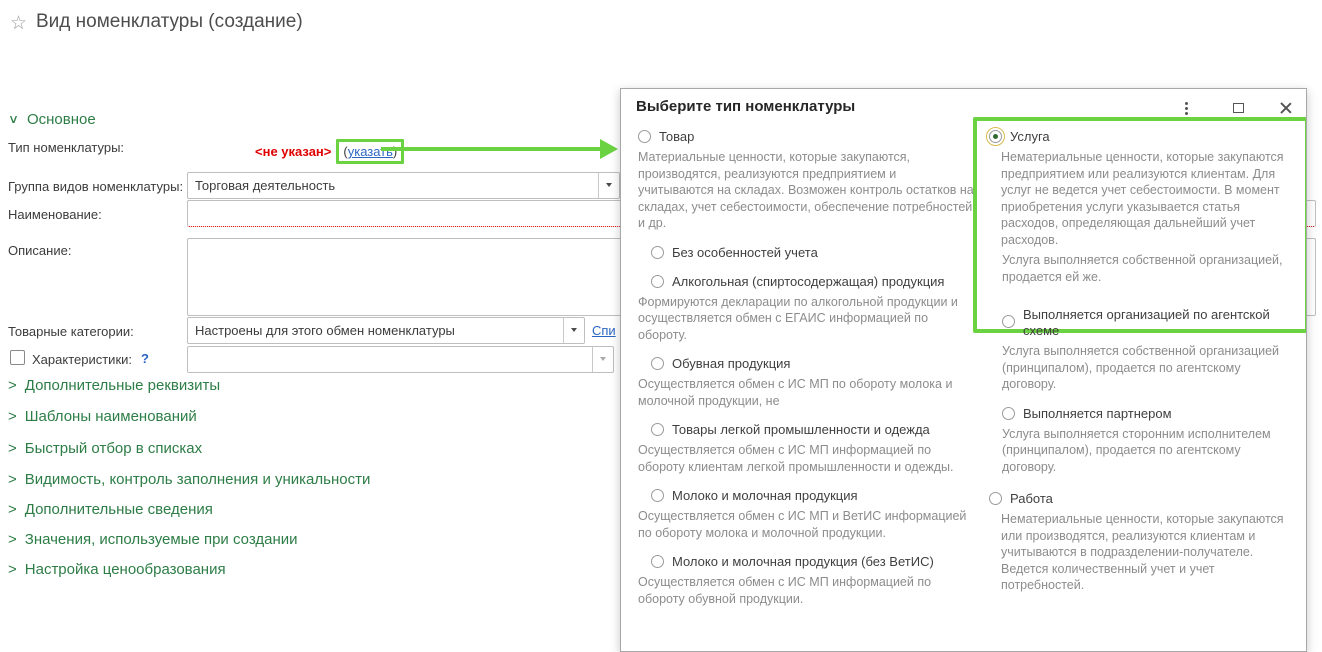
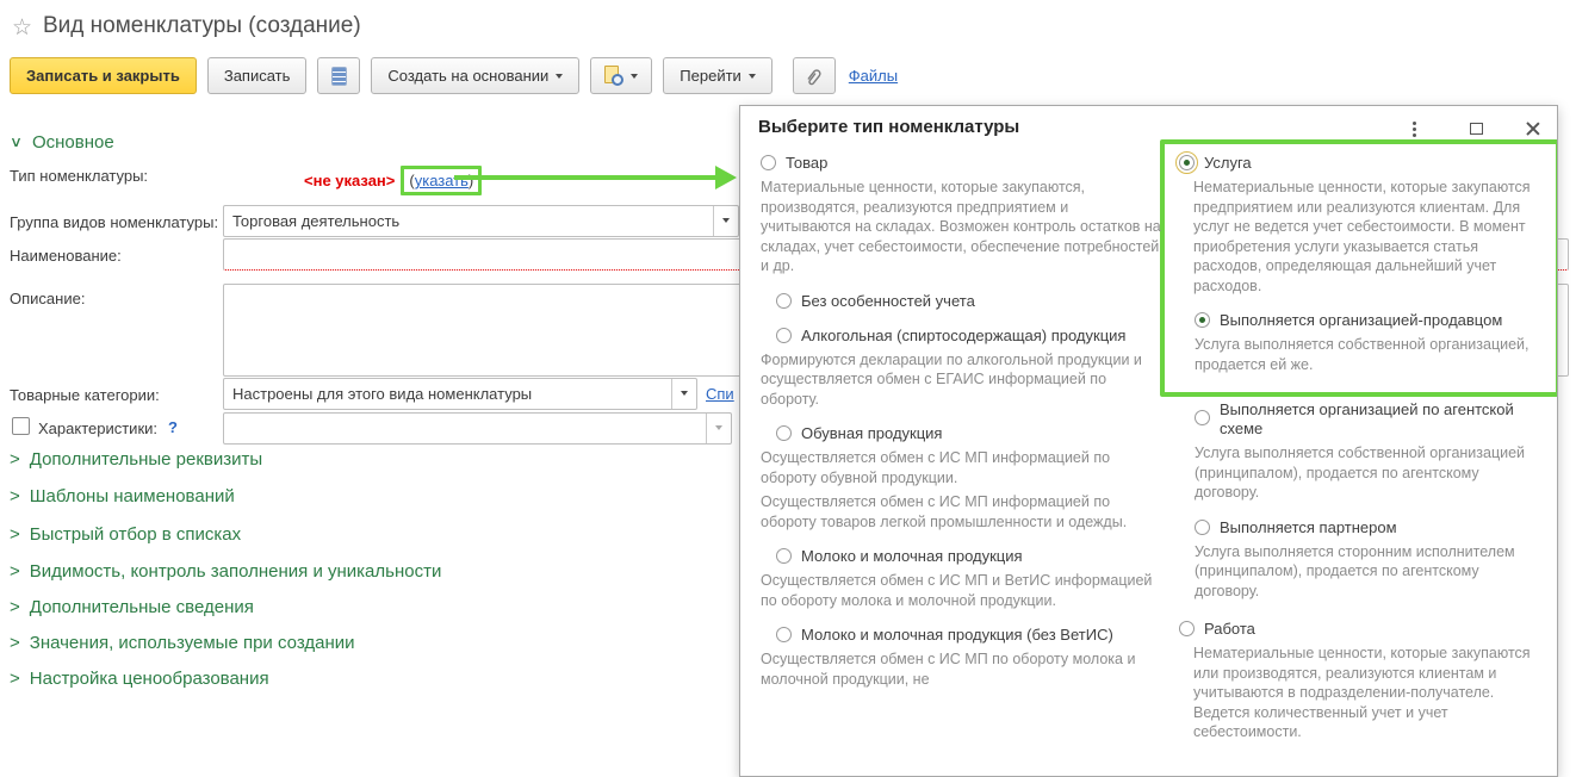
  ☆
  Вид номенклатуры (создание)
+ Записать и закрыть
+ Записать
+ Создать на основании
+ Перейти
+ Файлы
  ∨ Основное
  Тип номенклатуры:
  <не указан>
  (
  указать
  )
  Группа видов номенклатуры:
  Торговая деятельность
  Наименование:
  Описание:
  Товарные категории:
- Настроены для этого обмен номенклатуры
+ Настроены для этого вида номенклатуры
  Спи
  Характеристики:
  ?
  > Дополнительные реквизиты
  > Шаблоны наименований
  > Быстрый отбор в списках
  > Видимость, контроль заполнения и уникальности
  > Дополнительные сведения
  > Значения, используемые при создании
  > Настройка ценообразования
  Выберите тип номенклатуры
  Товар
  Материальные ценности, которые закупаются, производятся, реализуются предприятием и учитываются на складах. Возможен контроль остатков на складах, учет себестоимости, обеспечение потребностей и др.
  Без особенностей учета
  Алкогольная (спиртосодержащая) продукция
  Формируются декларации по алкогольной продукции и осуществляется обмен с ЕГАИС информацией по обороту.
  Обувная продукция
- Осуществляется обмен с ИС МП по обороту молока и молочной продукции, не
+ Осуществляется обмен с ИС МП информацией по обороту обувной продукции.
- Товары легкой промышленности и одежда
- Осуществляется обмен с ИС МП информацией по обороту клиентам легкой промышленности и одежды.
+ Осуществляется обмен с ИС МП информацией по обороту товаров легкой промышленности и одежды.
  Молоко и молочная продукция
  Осуществляется обмен с ИС МП и ВетИС информацией по обороту молока и молочной продукции.
  Молоко и молочная продукция (без ВетИС)
- Осуществляется обмен с ИС МП информацией по обороту обувной продукции.
+ Осуществляется обмен с ИС МП по обороту молока и молочной продукции, не
  Услуга
  Нематериальные ценности, которые закупаются предприятием или реализуются клиентам. Для услуг не ведется учет себестоимости. В момент приобретения услуги указывается статья расходов, определяющая дальнейший учет расходов.
+ Выполняется организацией-продавцом
  Услуга выполняется собственной организацией, продается ей же.
  Выполняется организацией по агентской схеме
  Услуга выполняется собственной организацией (принципалом), продается по агентскому договору.
  Выполняется партнером
  Услуга выполняется сторонним исполнителем (принципалом), продается по агентскому договору.
  Работа
- Нематериальные ценности, которые закупаются или производятся, реализуются клиентам и учитываются в подразделении-получателе. Ведется количественный учет и учет потребностей.
+ Нематериальные ценности, которые закупаются или производятся, реализуются клиентам и учитываются в подразделении-получателе. Ведется количественный учет и учет себестоимости.
